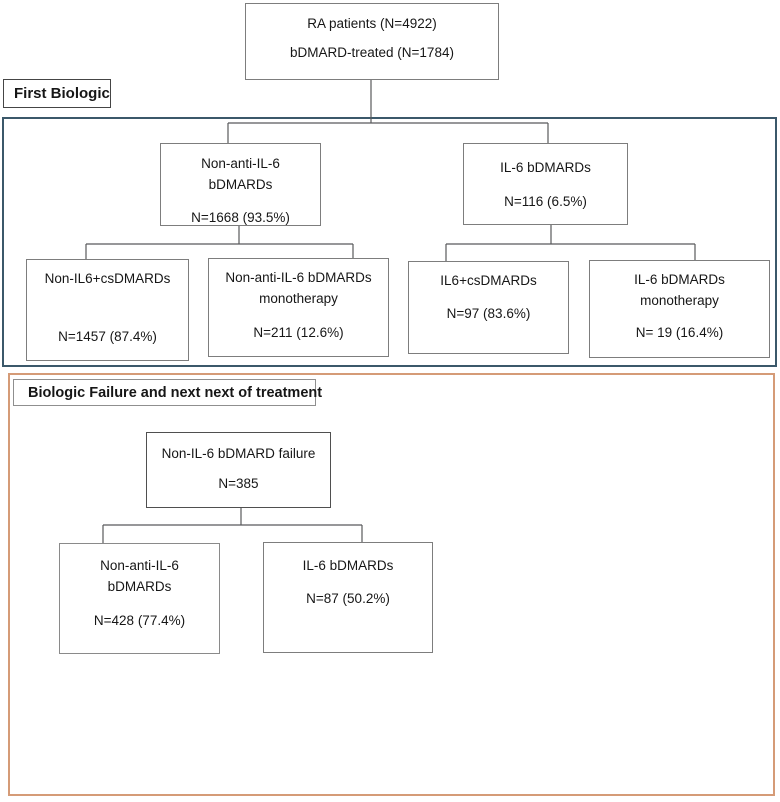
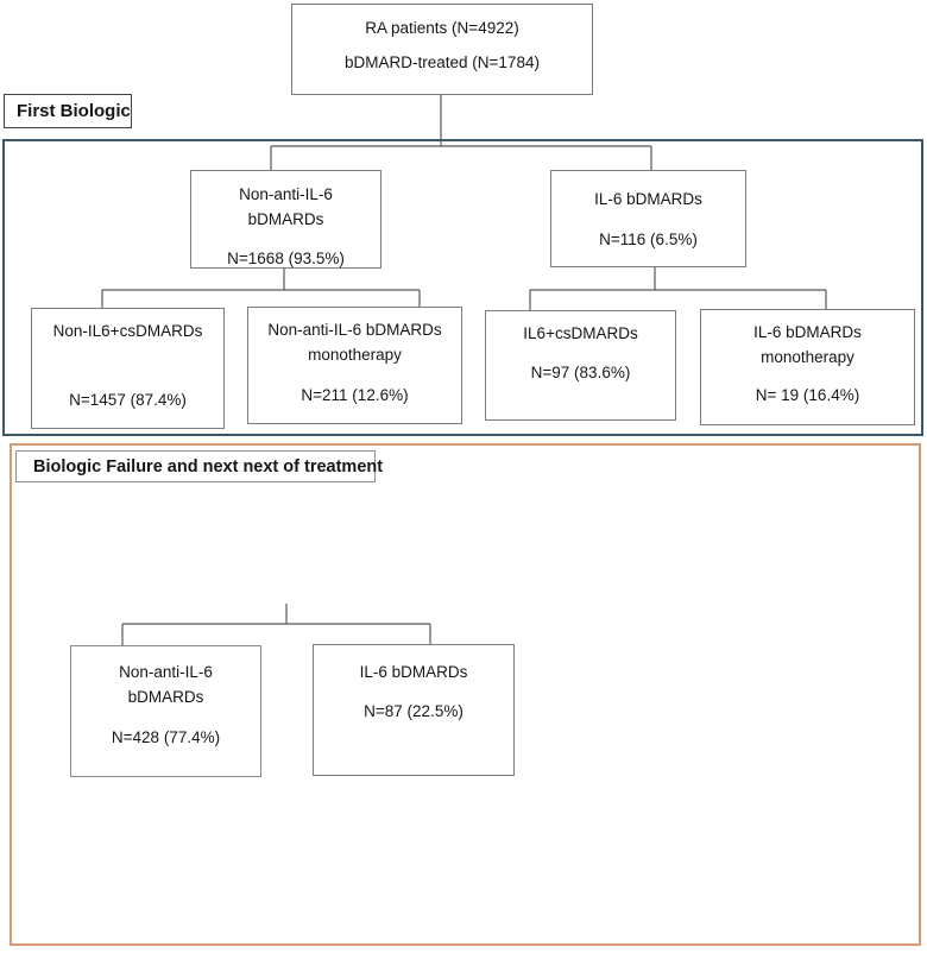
  First Biologic
  Biologic Failure and next next of treatment
  RA patients (N=4922)
  bDMARD-treated (N=1784)
  Non-anti-IL-6
  bDMARDs
  N=1668 (93.5%)
  IL-6 bDMARDs
  N=116 (6.5%)
  Non-IL6+csDMARDs
  N=1457 (87.4%)
  Non-anti-IL-6 bDMARDs
  monotherapy
  N=211 (12.6%)
  IL6+csDMARDs
  N=97 (83.6%)
  IL-6 bDMARDs
  monotherapy
  N= 19 (16.4%)
- Non-IL-6 bDMARD failure
- N=385
  Non-anti-IL-6
  bDMARDs
  N=428 (77.4%)
  IL-6 bDMARDs
- N=87 (50.2%)
+ N=87 (22.5%)
